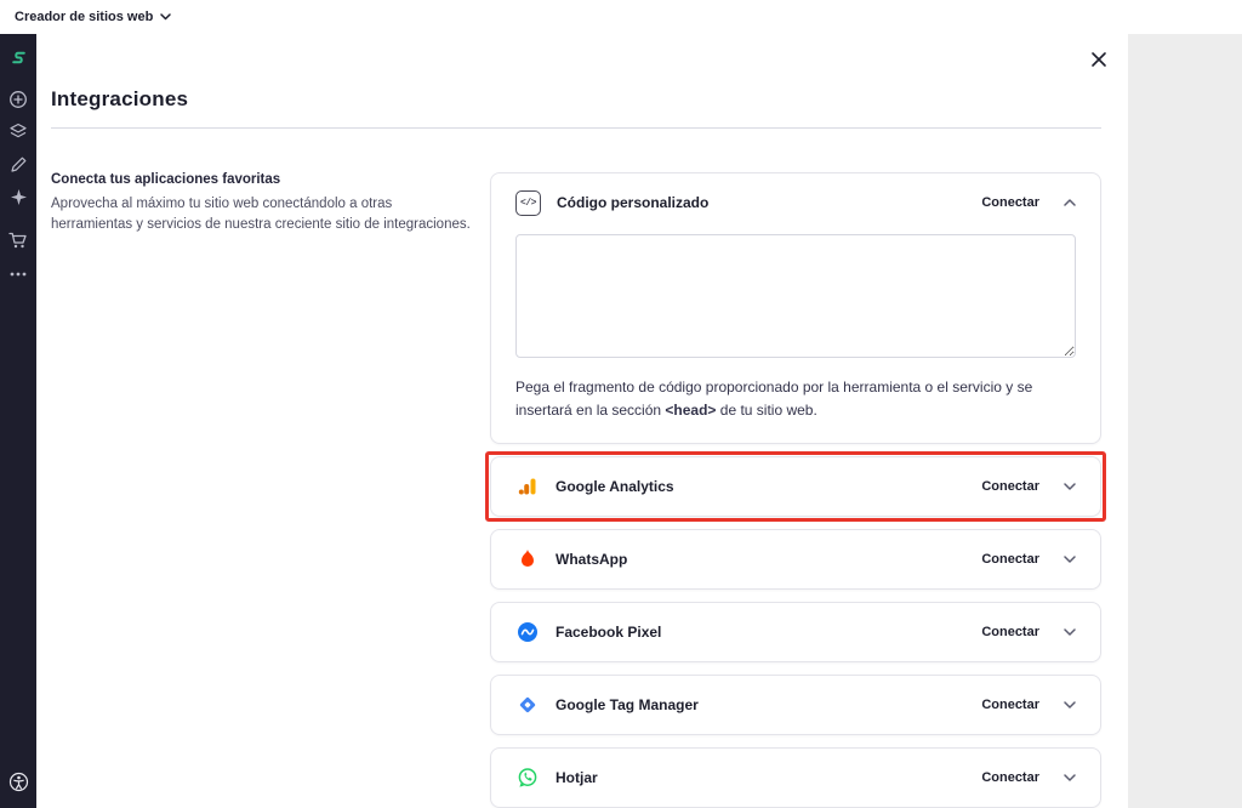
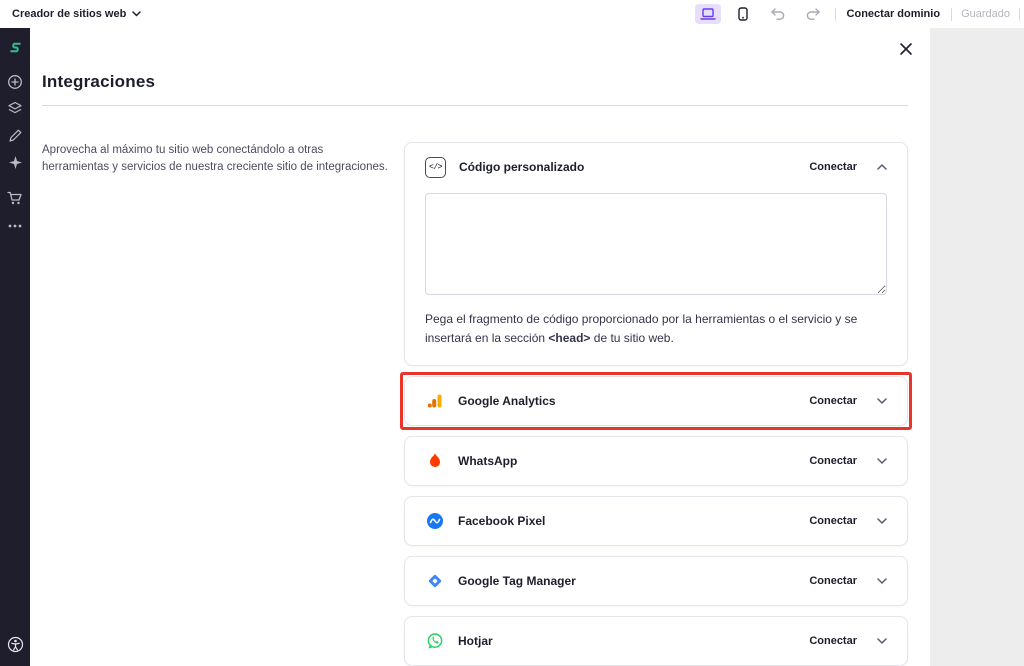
  Creador de sitios web
+ Conectar dominio
+ Guardado
  Integraciones
- Conecta tus aplicaciones favoritas
  Aprovecha al máximo tu sitio web conectándolo a otras herramientas y servicios de nuestra creciente sitio de integraciones.
  </>
  Código personalizado
  Conectar
- Pega el fragmento de código proporcionado por la herramienta o el servicio y se insertará en la sección <head> de tu sitio web.
+ Pega el fragmento de código proporcionado por la herramientas o el servicio y se insertará en la sección <head> de tu sitio web.
  Google Analytics
  Conectar
  WhatsApp
  Conectar
  Facebook Pixel
  Conectar
  Google Tag Manager
  Conectar
  Hotjar
  Conectar
